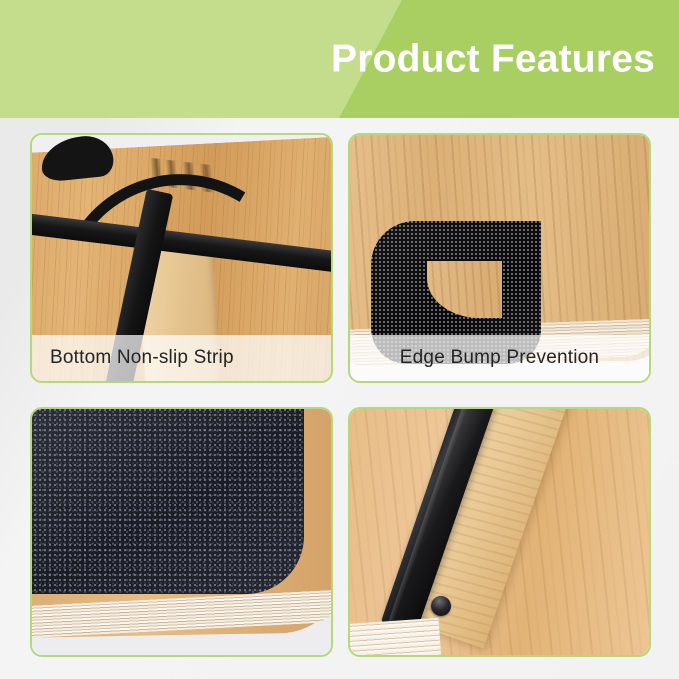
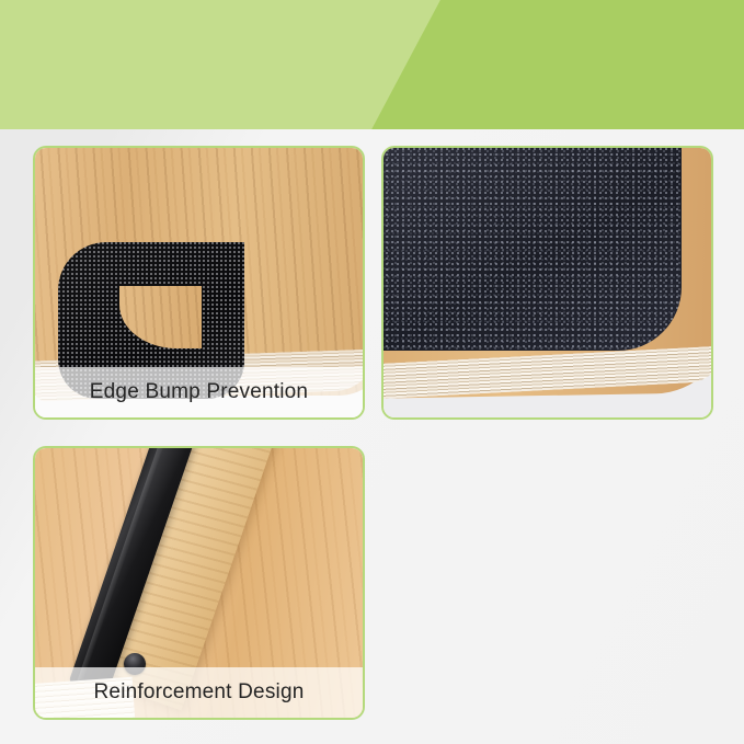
- Product Features
- Bottom Non-slip Strip
  Edge Bump Prevention
+ Reinforcement Design
